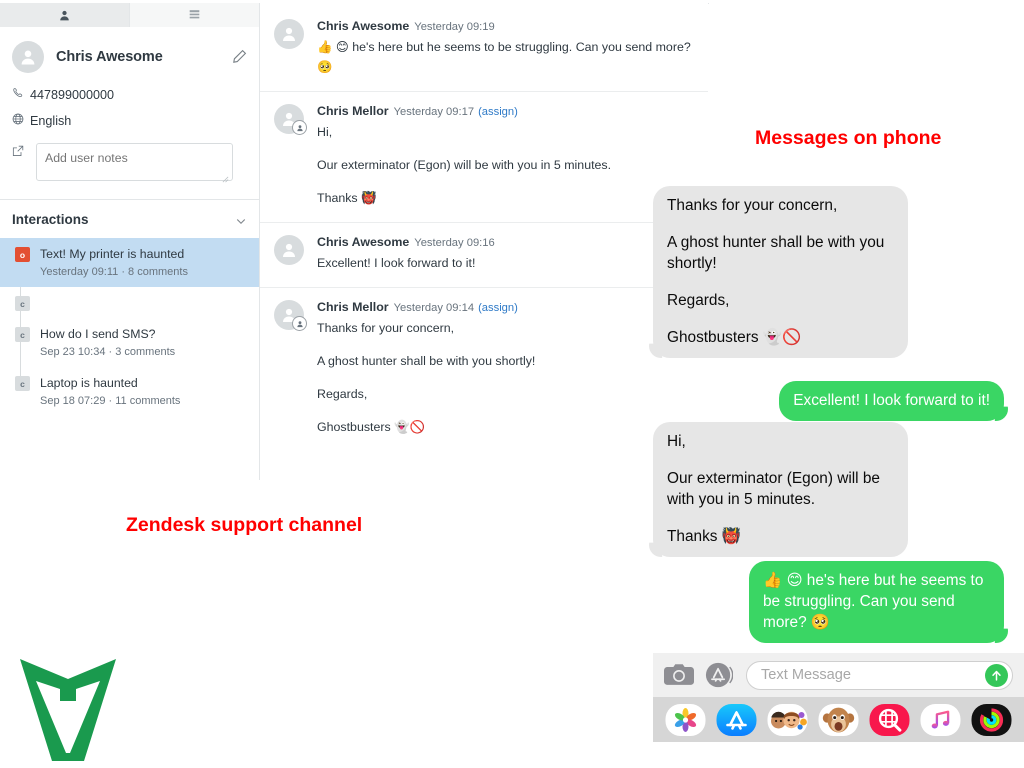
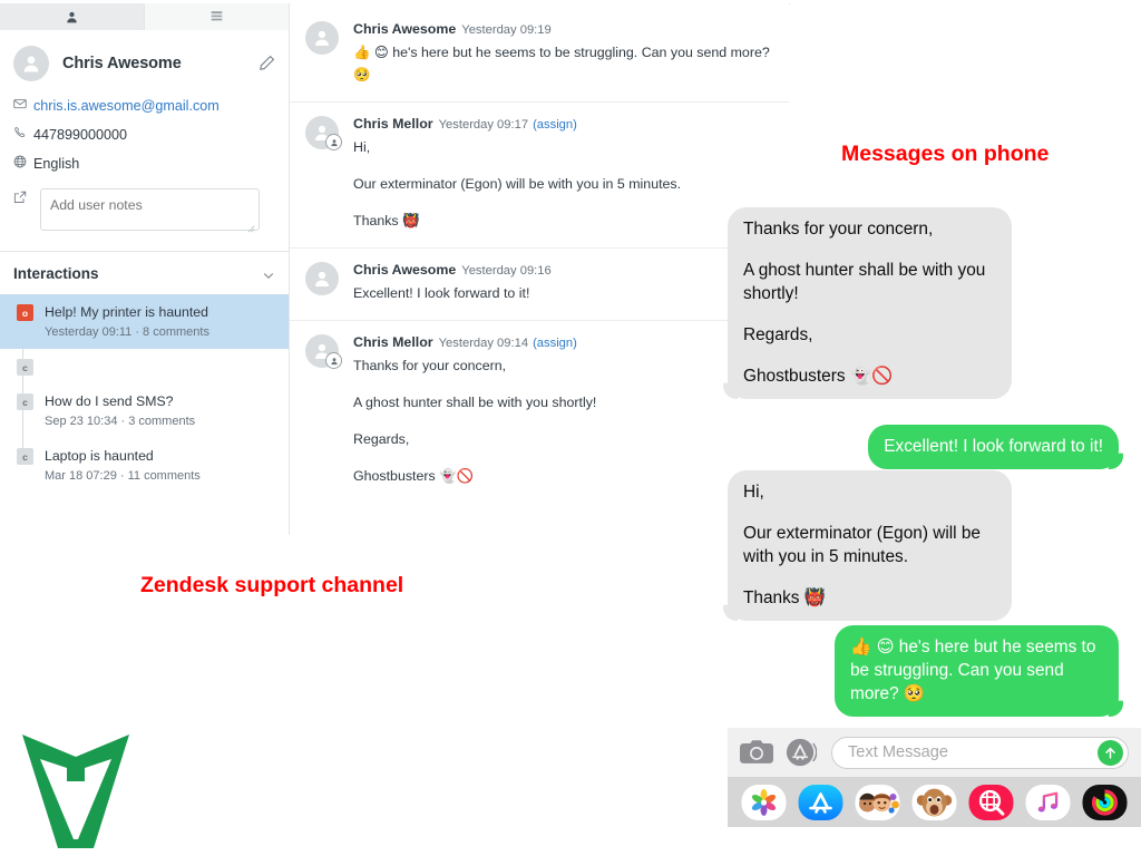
  Chris Awesome
+ chris.is.awesome@gmail.com
  447899000000
  English
  Add user notes
  Interactions
  o
- Text! My printer is haunted
+ Help! My printer is haunted
  Yesterday 09:11 · 8 comments
  c
  c
  How do I send SMS?
  Sep 23 10:34 · 3 comments
  c
  Laptop is haunted
- Sep 18 07:29 · 11 comments
+ Mar 18 07:29 · 11 comments
  Chris Awesome Yesterday 09:19
  👍 😊 he's here but he seems to be struggling. Can you send more? 🥺
  Chris Mellor Yesterday 09:17 (assign)
  Hi,
  Our exterminator (Egon) will be with you in 5 minutes.
  Thanks 👹
  Chris Awesome Yesterday 09:16
  Excellent! I look forward to it!
  Chris Mellor Yesterday 09:14 (assign)
  Thanks for your concern,
  A ghost hunter shall be with you shortly!
  Regards,
  Ghostbusters 👻🚫
  Thanks for your concern,
  A ghost hunter shall be with you shortly!
  Regards,
  Ghostbusters 👻🚫
  Excellent! I look forward to it!
  Hi,
  Our exterminator (Egon) will be with you in 5 minutes.
  Thanks 👹
  👍 😊 he's here but he seems to be struggling. Can you send more? 🥺
  Text Message
  Zendesk support channel
  Messages on phone
